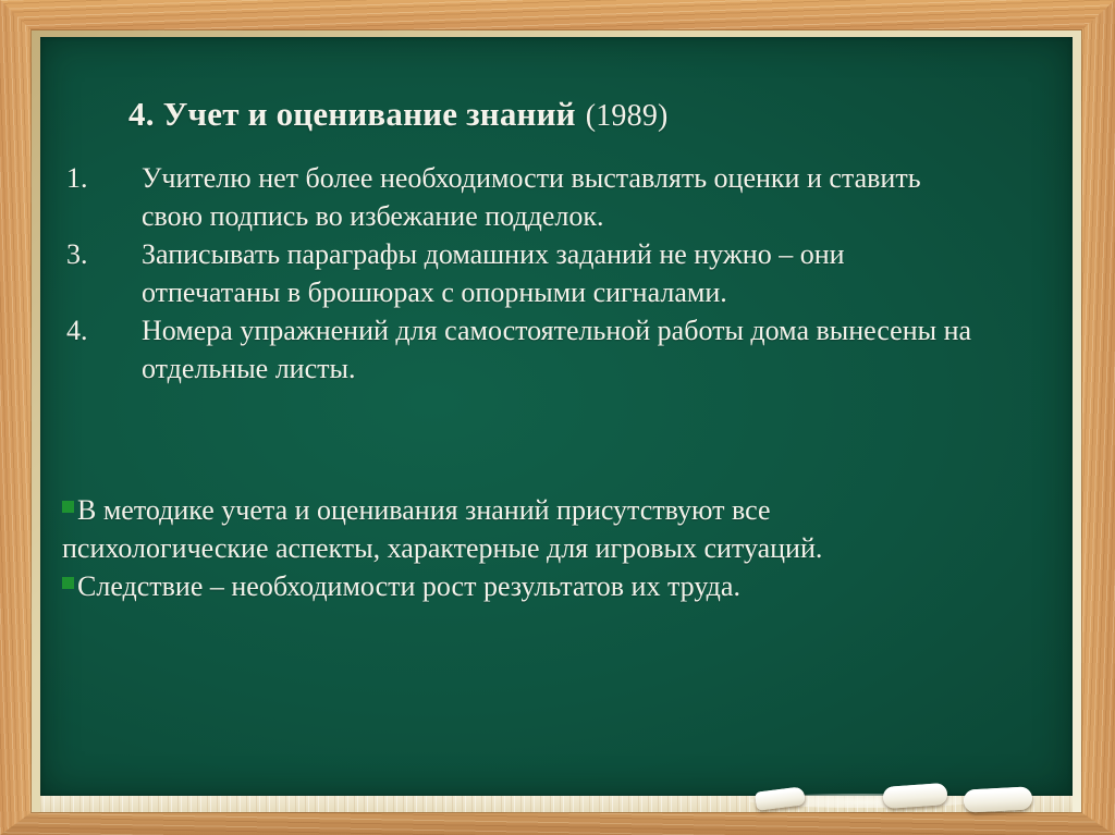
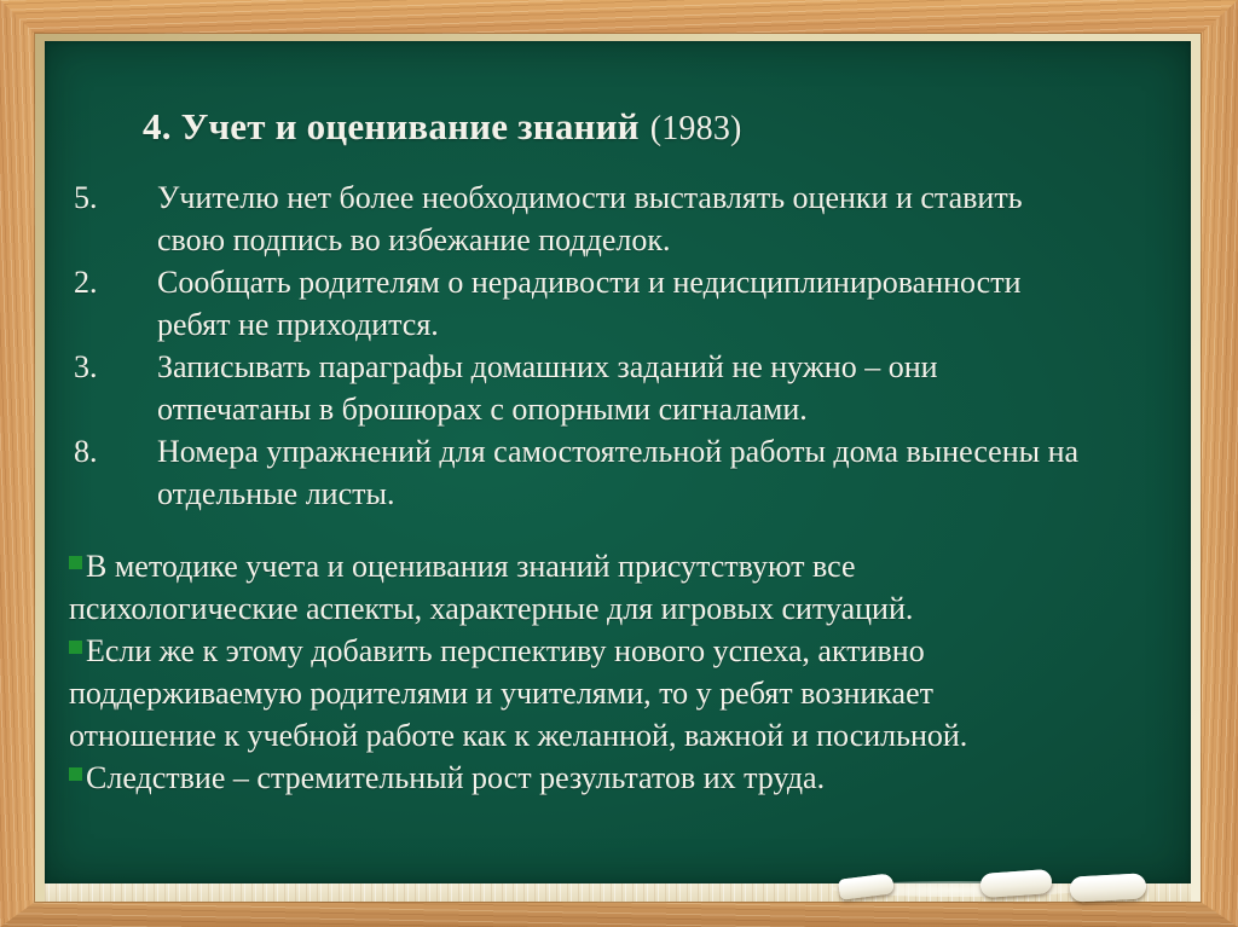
- 4. Учет и оценивание знаний (1989)
+ 4. Учет и оценивание знаний (1983)
- 1.
+ 5.
  Учителю нет более необходимости выставлять оценки и ставить
  свою подпись во избежание подделок.
+ 2.
+ Сообщать родителям о нерадивости и недисциплинированности
+ ребят не приходится.
  3.
  Записывать параграфы домашних заданий не нужно – они
  отпечатаны в брошюрах с опорными сигналами.
- 4.
+ 8.
  Номера упражнений для самостоятельной работы дома вынесены на
  отдельные листы.
  В методике учета и оценивания знаний присутствуют все
  психологические аспекты, характерные для игровых ситуаций.
+ Если же к этому добавить перспективу нового успеха, активно
+ поддерживаемую родителями и учителями, то у ребят возникает
+ отношение к учебной работе как к желанной, важной и посильной.
- Следствие – необходимости рост результатов их труда.
+ Следствие – стремительный рост результатов их труда.
